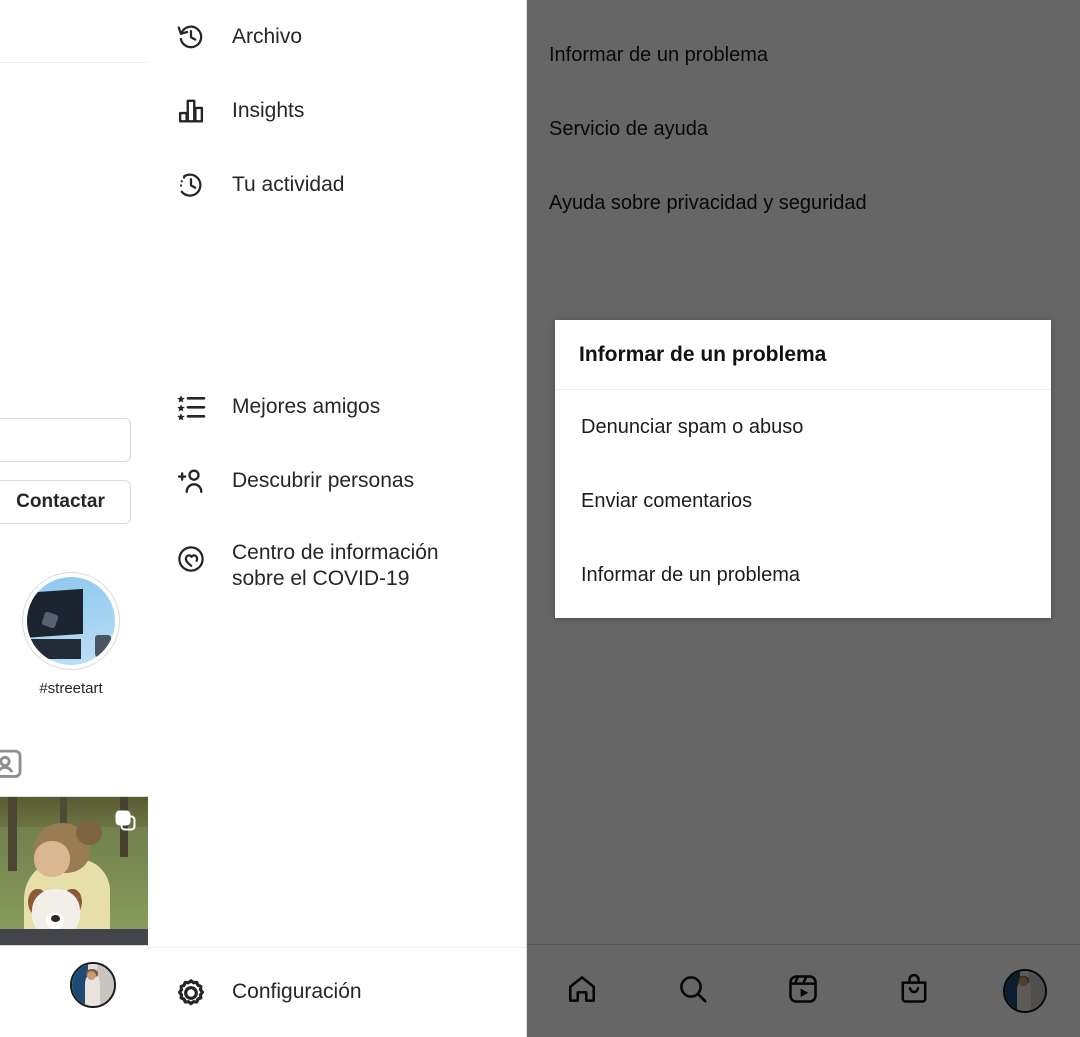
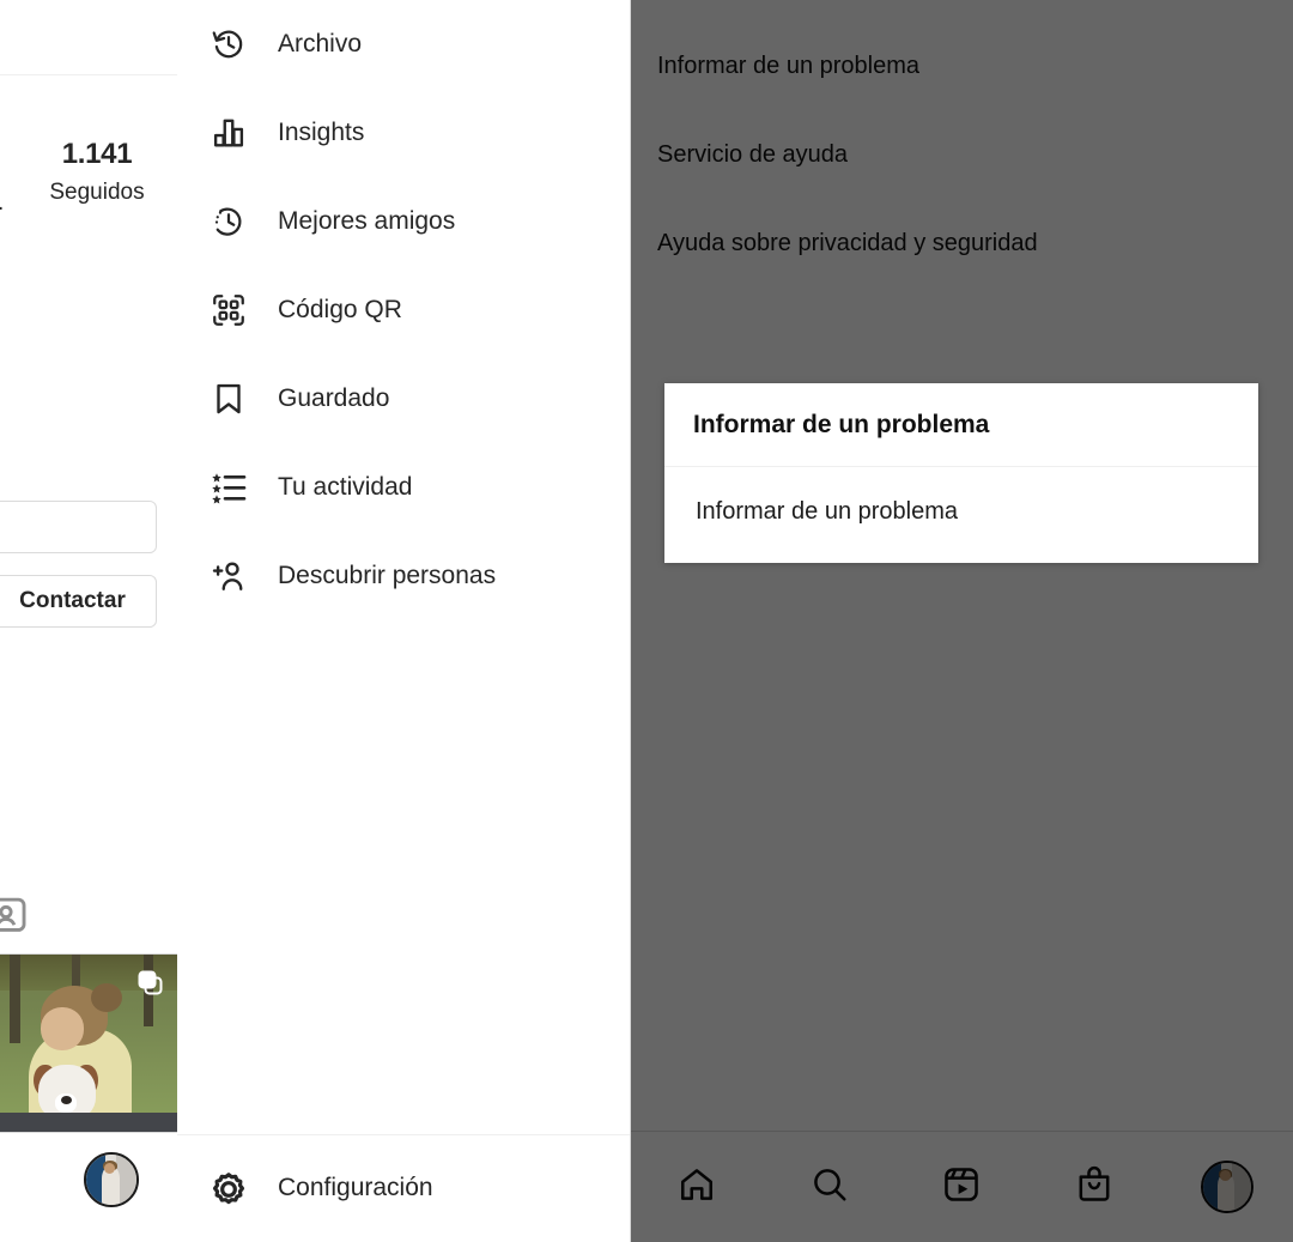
+ .
+ 1.141
+ Seguidos
  Contactar
- #streetart
  Archivo
  Insights
- Tu actividad
+ Mejores amigos
+ Código QR
+ Guardado
- Mejores amigos
+ Tu actividad
  Descubrir personas
- Centro de información sobre el COVID-19
  Configuración
  Informar de un problema
  Servicio de ayuda
  Ayuda sobre privacidad y seguridad
  Informar de un problema
- Denunciar spam o abuso
- Enviar comentarios
  Informar de un problema
